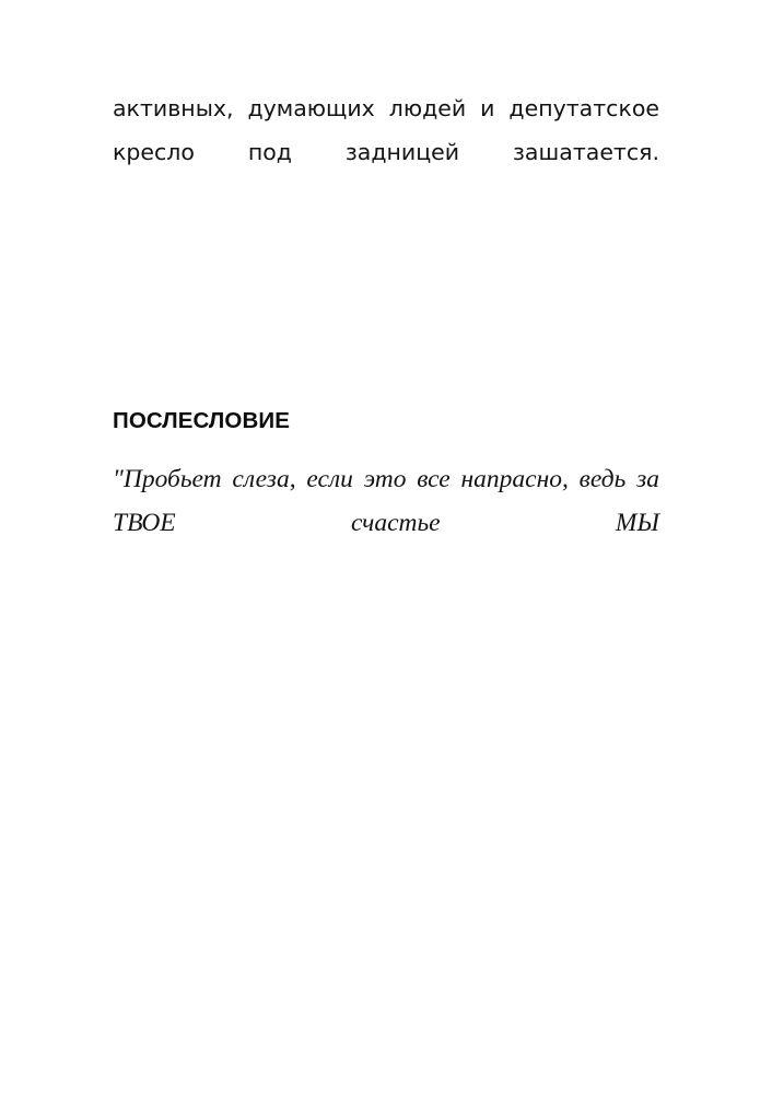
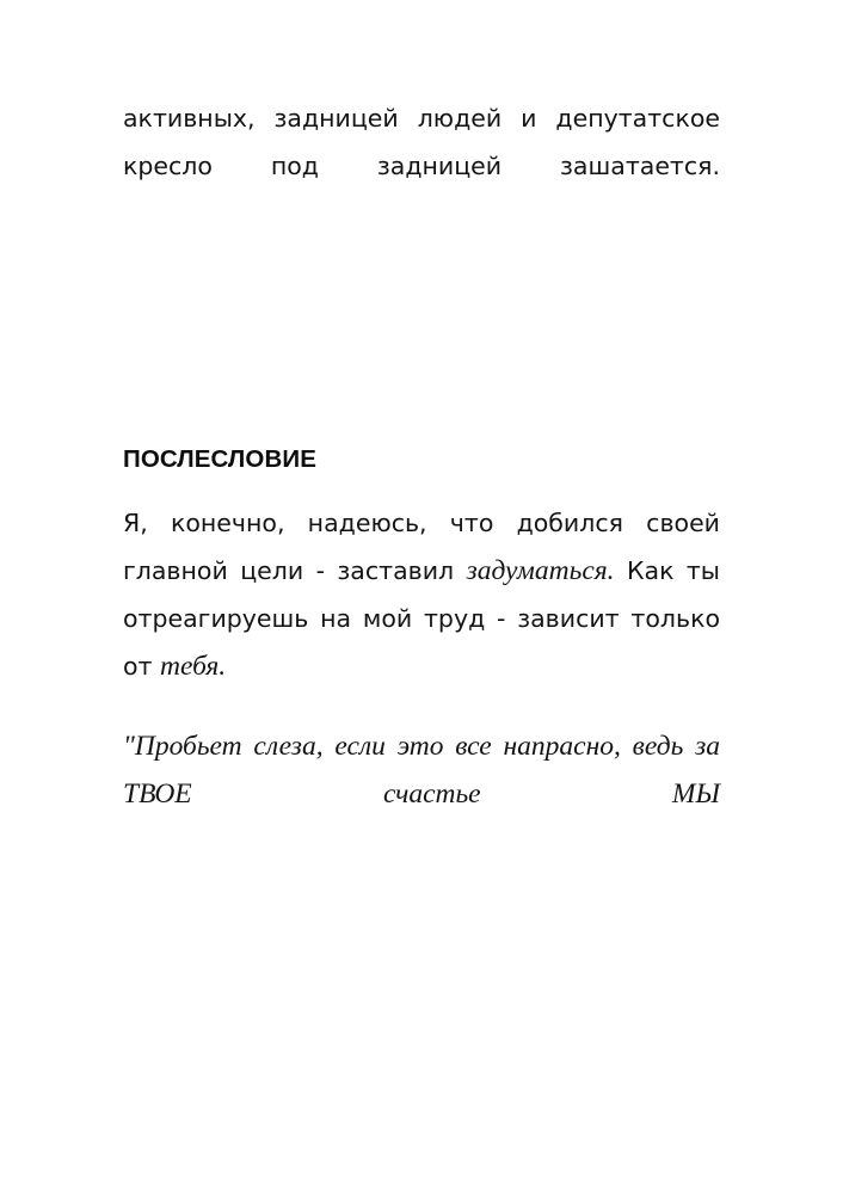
- активных, думающих людей и депутатское кресло под задницей зашатается.
+ активных, задницей людей и депутатское кресло под задницей зашатается.
  ПОСЛЕСЛОВИЕ
+ Я, конечно, надеюсь, что добился своей главной цели - заставил задуматься. Как ты отреагируешь на мой труд - зависит только от тебя.
  "Пробьет слеза, если это все напрасно, ведь за ТВОЕ счастье МЫ
